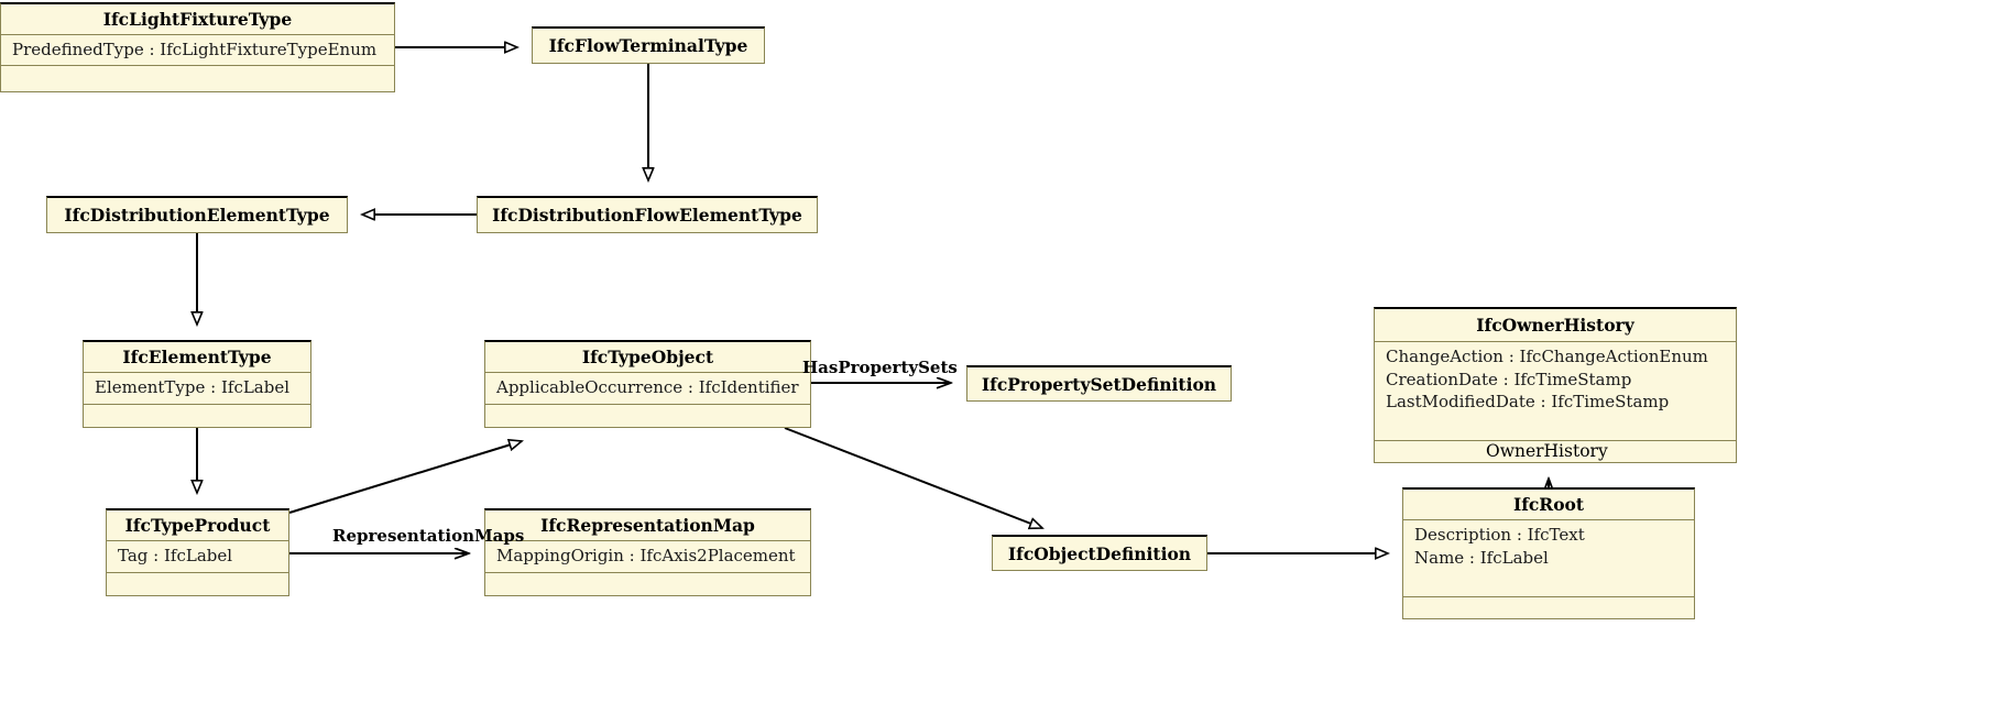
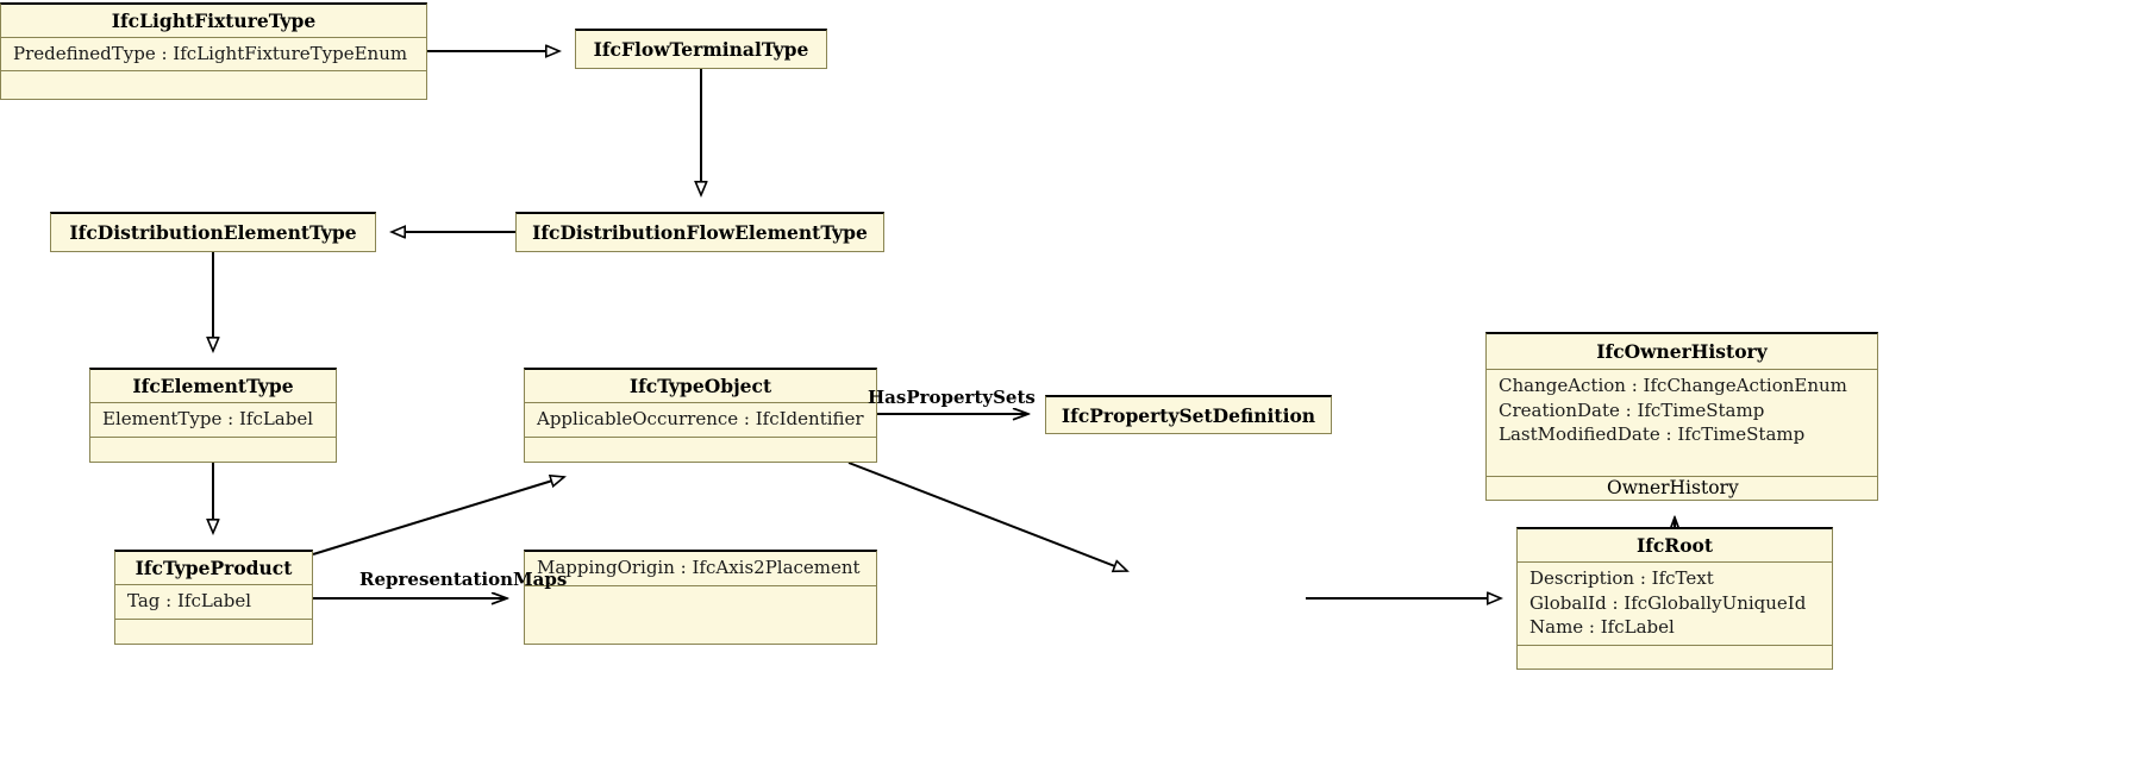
  IfcRoot
  Description : IfcText
+ GlobalId : IfcGloballyUniqueId
  Name : IfcLabel
- IfcObjectDefinition
- IfcRepresentationMap
  MappingOrigin : IfcAxis2Placement
  IfcTypeProduct
  Tag : IfcLabel
  IfcOwnerHistory
  ChangeAction : IfcChangeActionEnum
  CreationDate : IfcTimeStamp
  LastModifiedDate : IfcTimeStamp
  IfcPropertySetDefinition
  IfcTypeObject
  ApplicableOccurrence : IfcIdentifier
  IfcElementType
  ElementType : IfcLabel
  IfcDistributionFlowElementType
  IfcDistributionElementType
  IfcFlowTerminalType
  IfcLightFixtureType
  PredefinedType : IfcLightFixtureTypeEnum
  HasPropertySets
  RepresentationMaps
  OwnerHistory
